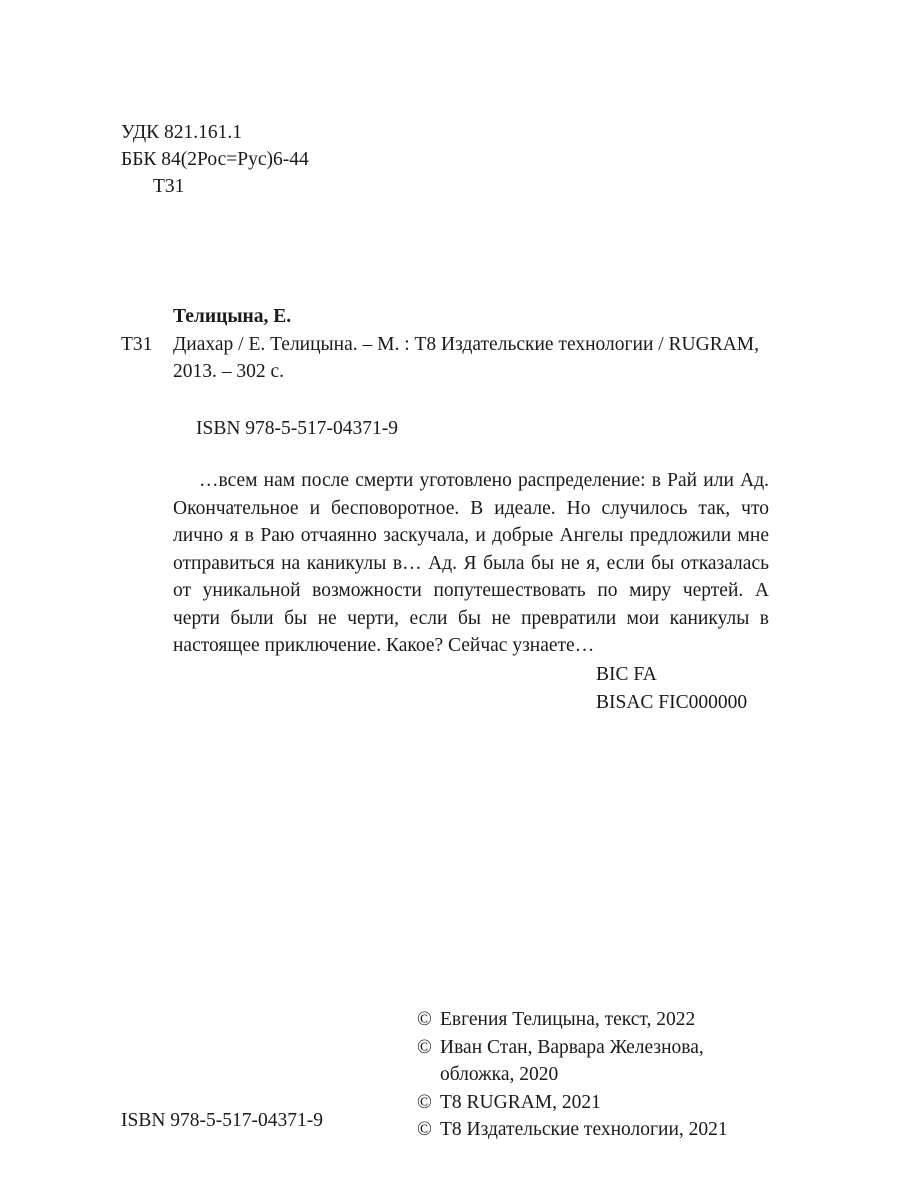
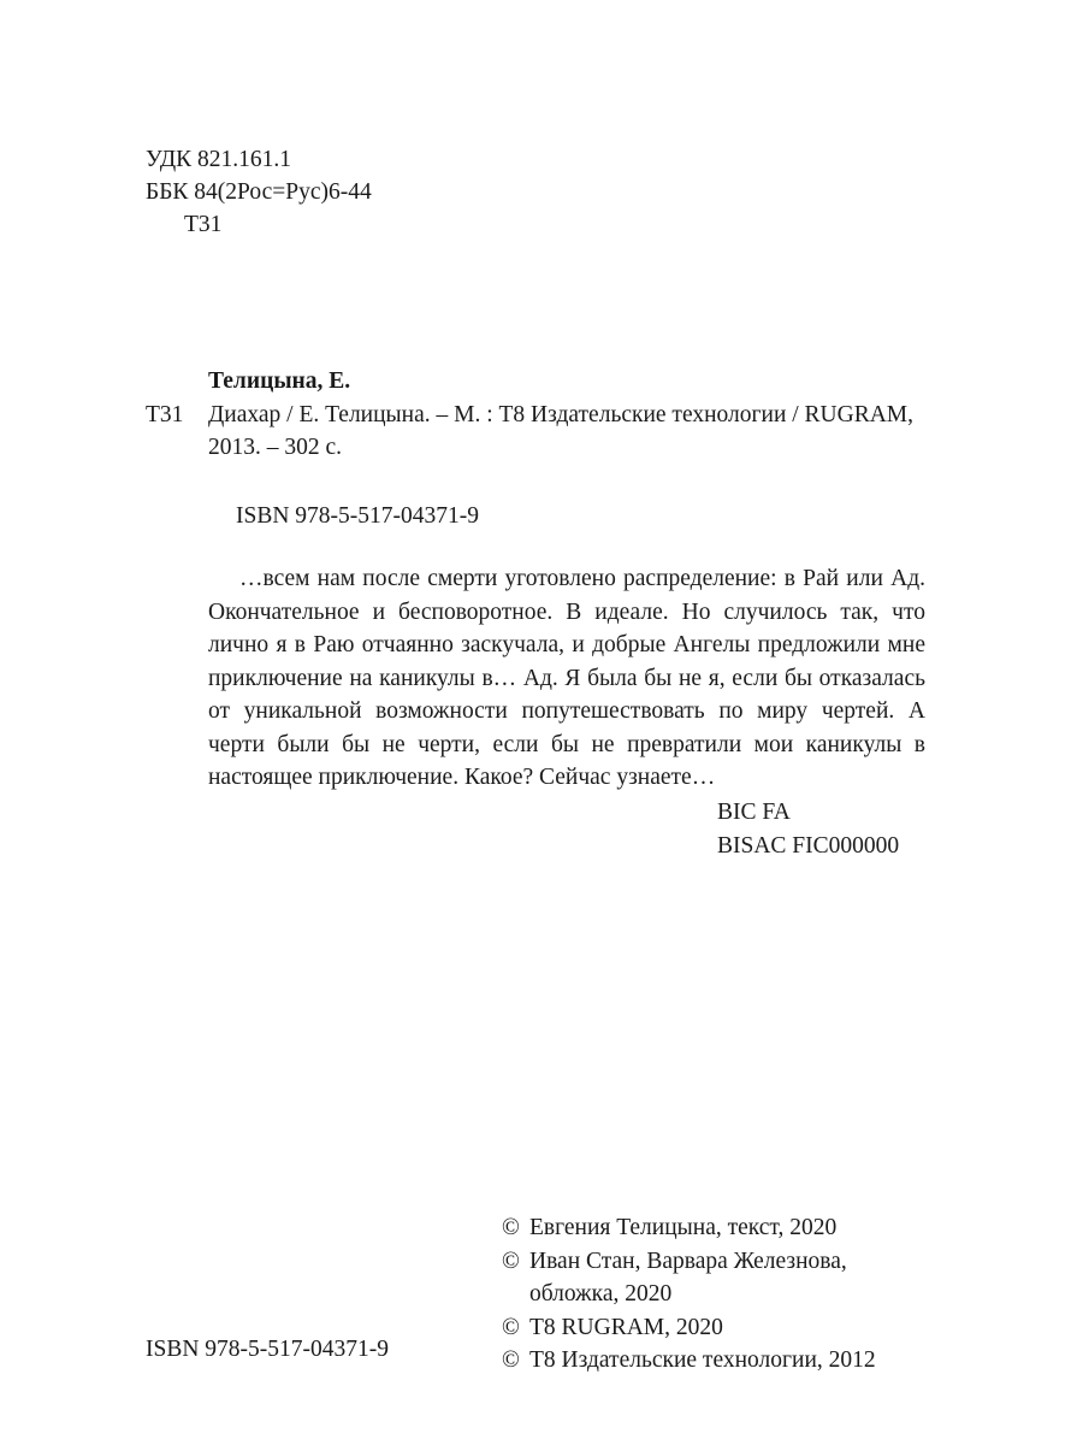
  УДК 821.161.1
  ББК 84(2Рос=Рус)6-44
  Т31
  Телицына, Е.
  Т31
  Диахар / Е. Телицына. – М. : Т8 Издательские технологии / RUGRAM, 2013. – 302 с.
  ISBN 978-5-517-04371-9
- …всем нам после смерти уготовлено распределение: в Рай или Ад. Окончательное и бесповоротное. В идеале. Но случилось так, что лично я в Раю отчаянно заскучала, и добрые Ангелы предложили мне отправиться на каникулы в… Ад. Я была бы не я, если бы отказалась от уникальной возможности попутешествовать по миру чертей. А черти были бы не черти, если бы не превратили мои каникулы в настоящее приключение. Какое? Сейчас узнаете…
+ …всем нам после смерти уготовлено распределение: в Рай или Ад. Окончательное и бесповоротное. В идеале. Но случилось так, что лично я в Раю отчаянно заскучала, и добрые Ангелы предложили мне приключение на каникулы в… Ад. Я была бы не я, если бы отказалась от уникальной возможности попутешествовать по миру чертей. А черти были бы не черти, если бы не превратили мои каникулы в настоящее приключение. Какое? Сейчас узнаете…
  BIC FA
  BISAC FIC000000
  ©
- Евгения Телицына, текст, 2022
+ Евгения Телицына, текст, 2020
  ©
  Иван Стан, Варвара Железнова,
  обложка, 2020
  ©
- Т8 RUGRAM, 2021
+ Т8 RUGRAM, 2020
  ©
- Т8 Издательские технологии, 2021
+ Т8 Издательские технологии, 2012
  ISBN 978-5-517-04371-9
